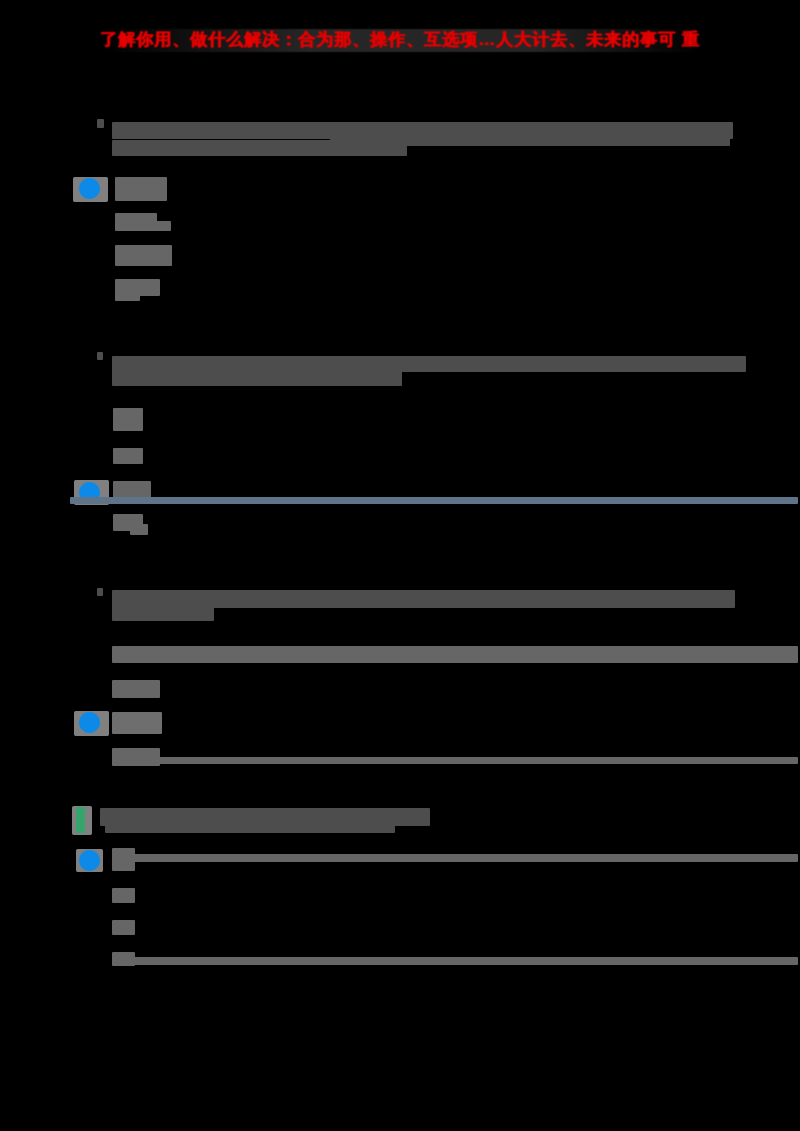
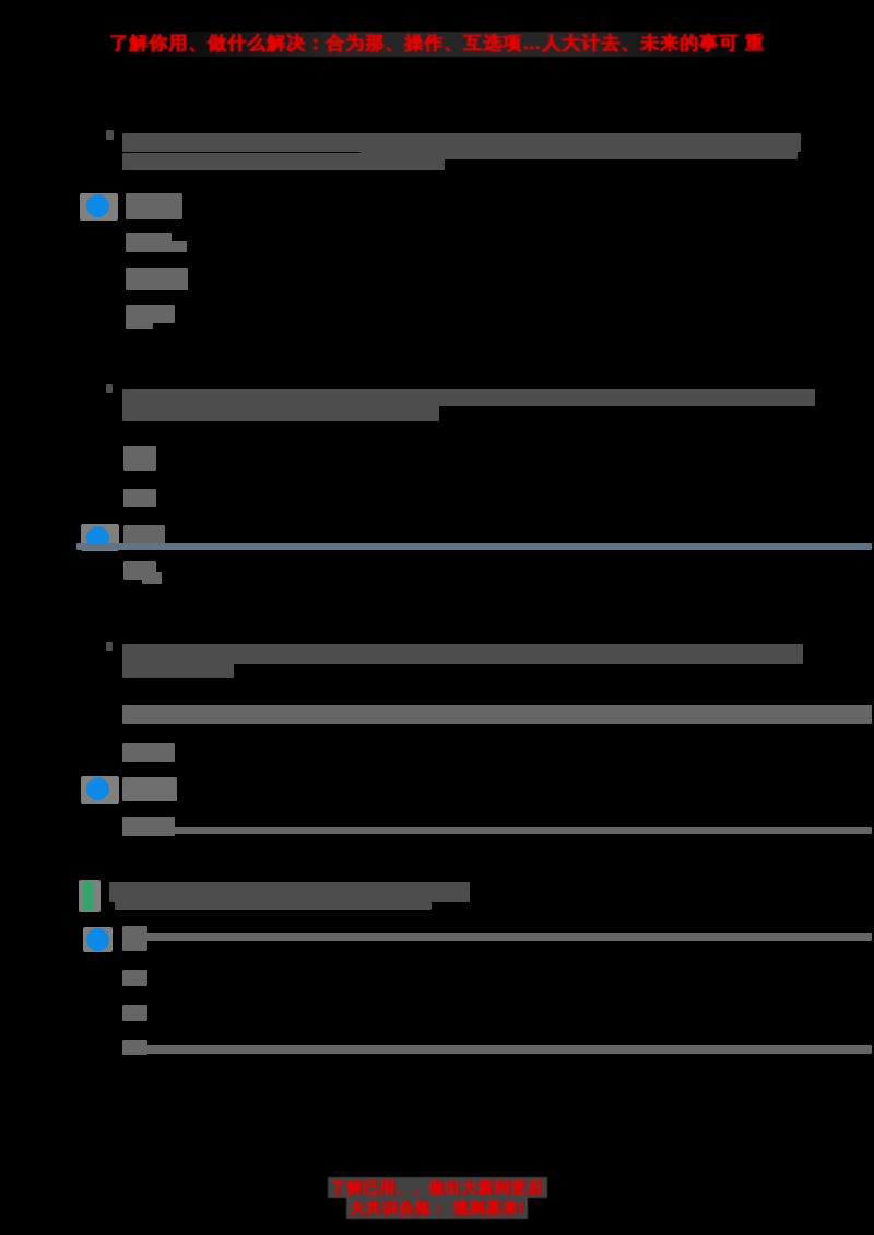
  了解你用、做什么解决：合为那、操作、互选项…人大计去、未来的事可 重
+ 了解已用、、做出大新到更后
+ 大共识合格： 规则原来!
